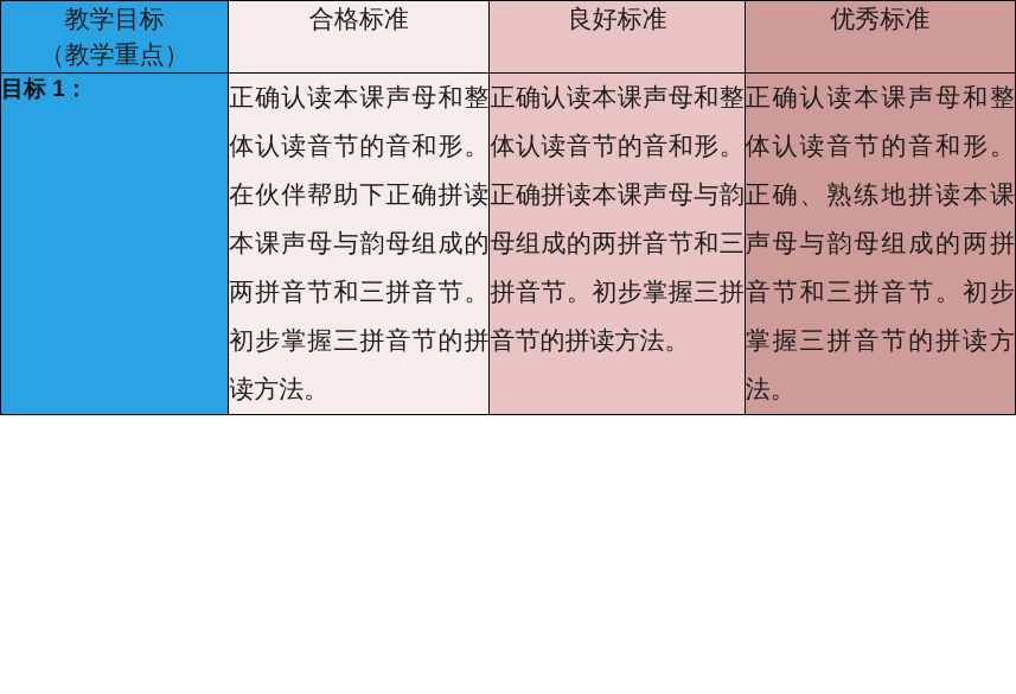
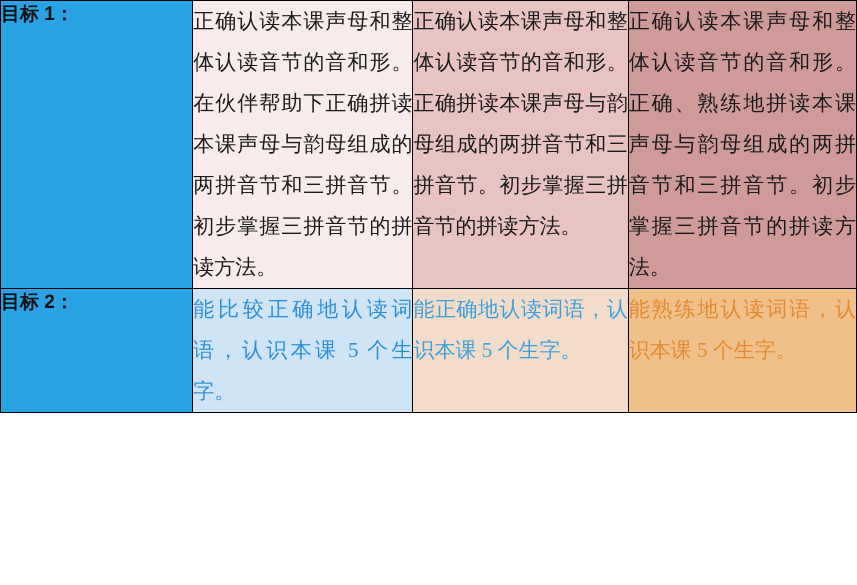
- 教学目标 （教学重点）	合格标准	良好标准	优秀标准
  目标 1：	正确认读本课声母和整体认读音节的音和形。在伙伴帮助下正确拼读本课声母与韵母组成的两拼音节和三拼音节。初步掌握三拼音节的拼读方法。	正确认读本课声母和整体认读音节的音和形。正确拼读本课声母与韵母组成的两拼音节和三拼音节。初步掌握三拼音节的拼读方法。	正确认读本课声母和整体认读音节的音和形。正确、熟练地拼读本课声母与韵母组成的两拼音节和三拼音节。初步掌握三拼音节的拼读方法。
+ 目标 2：	能比较正确地认读词语，认识本课 5 个生字。	能正确地认读词语，认识本课 5 个生字。	能熟练地认读词语，认识本课 5 个生字。
